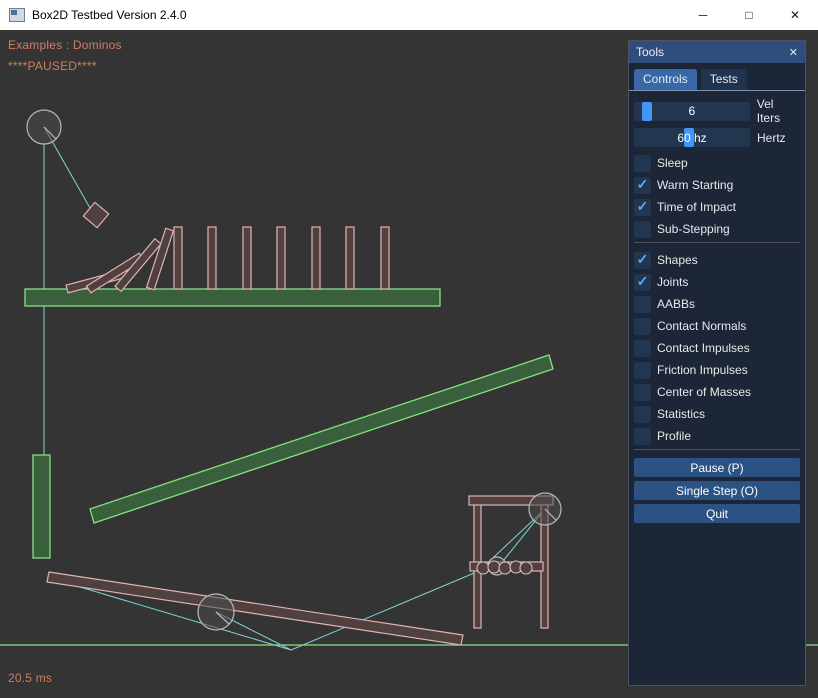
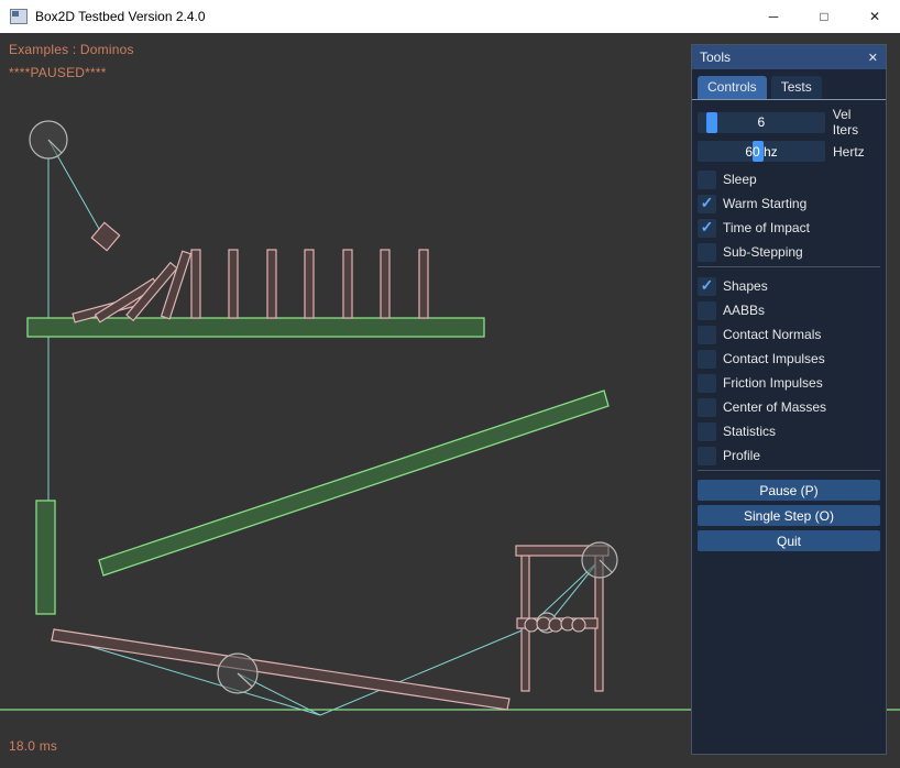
  Box2D Testbed Version 2.4.0
  ─
  □
  ✕
  Examples : Dominos
  ****PAUSED****
- 20.5 ms
+ 18.0 ms
  Tools
  ✕
  Controls
  Tests
  6
  Vel Iters
  60 hz
  Hertz
  Sleep
  Warm Starting
  Time of Impact
  Sub-Stepping
  Shapes
- Joints
  AABBs
  Contact Normals
  Contact Impulses
  Friction Impulses
  Center of Masses
  Statistics
  Profile
  Pause (P)
  Single Step (O)
  Quit
